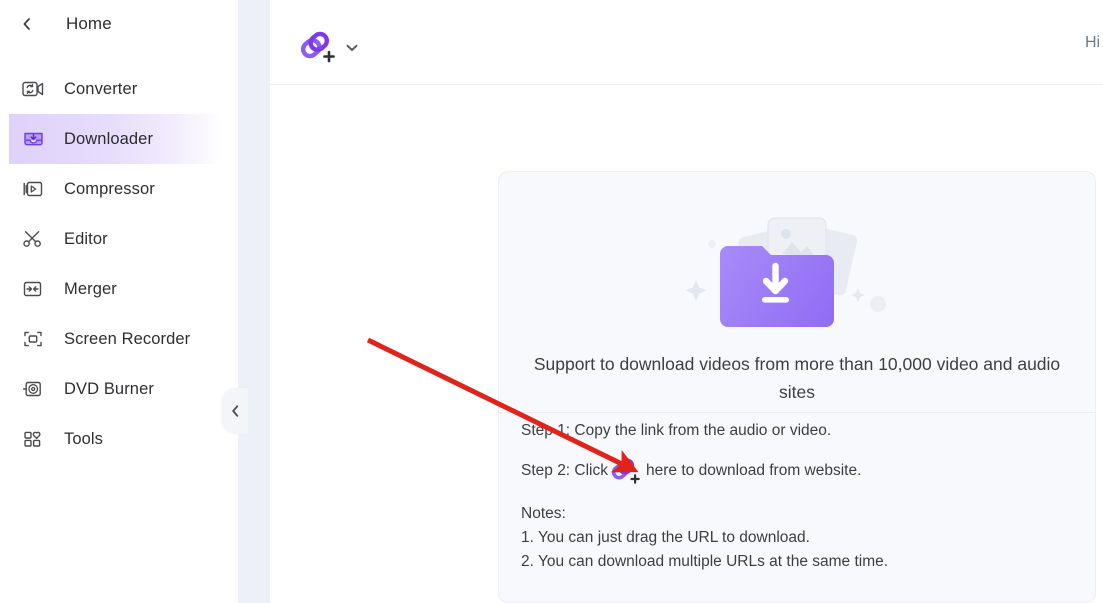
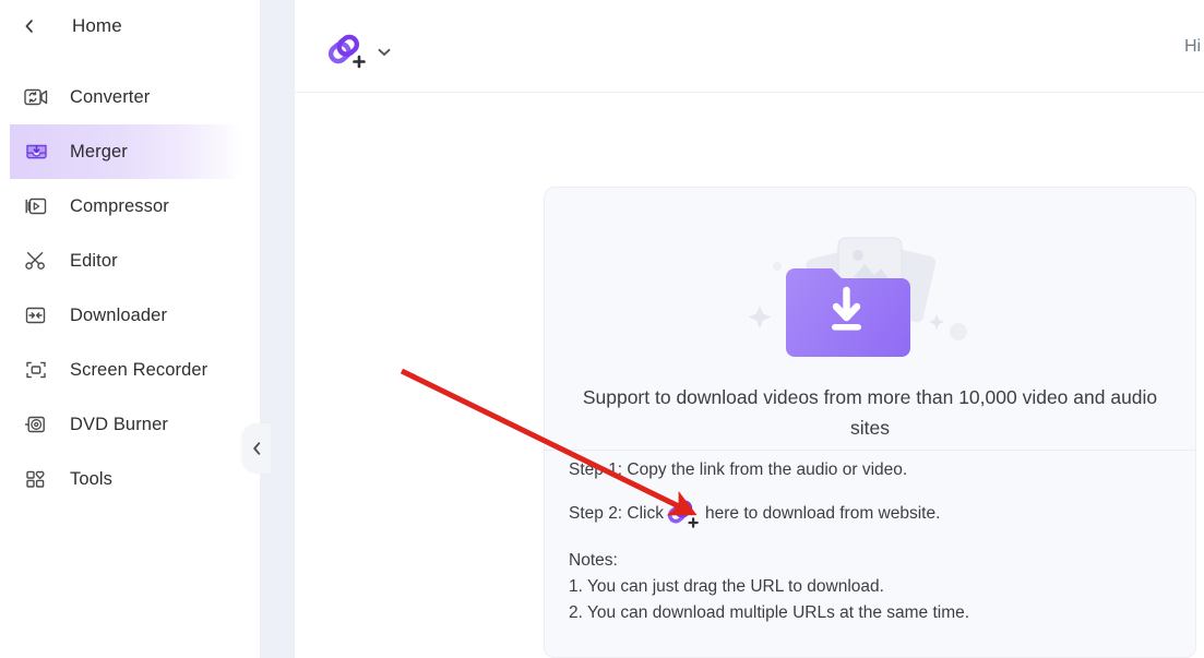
  Home
  Converter
- Downloader
+ Merger
  Compressor
  Editor
- Merger
+ Downloader
  Screen Recorder
  DVD Burner
  Tools
  Hi
  Support to download videos from more than 10,000 video and audio sites
  Ste 1: Copy the link from the audio or video.
  Step 2: Click
  here to download from website.
  Notes:
  1. You can just drag the URL to download.
  2. You can download multiple URLs at the same time.
